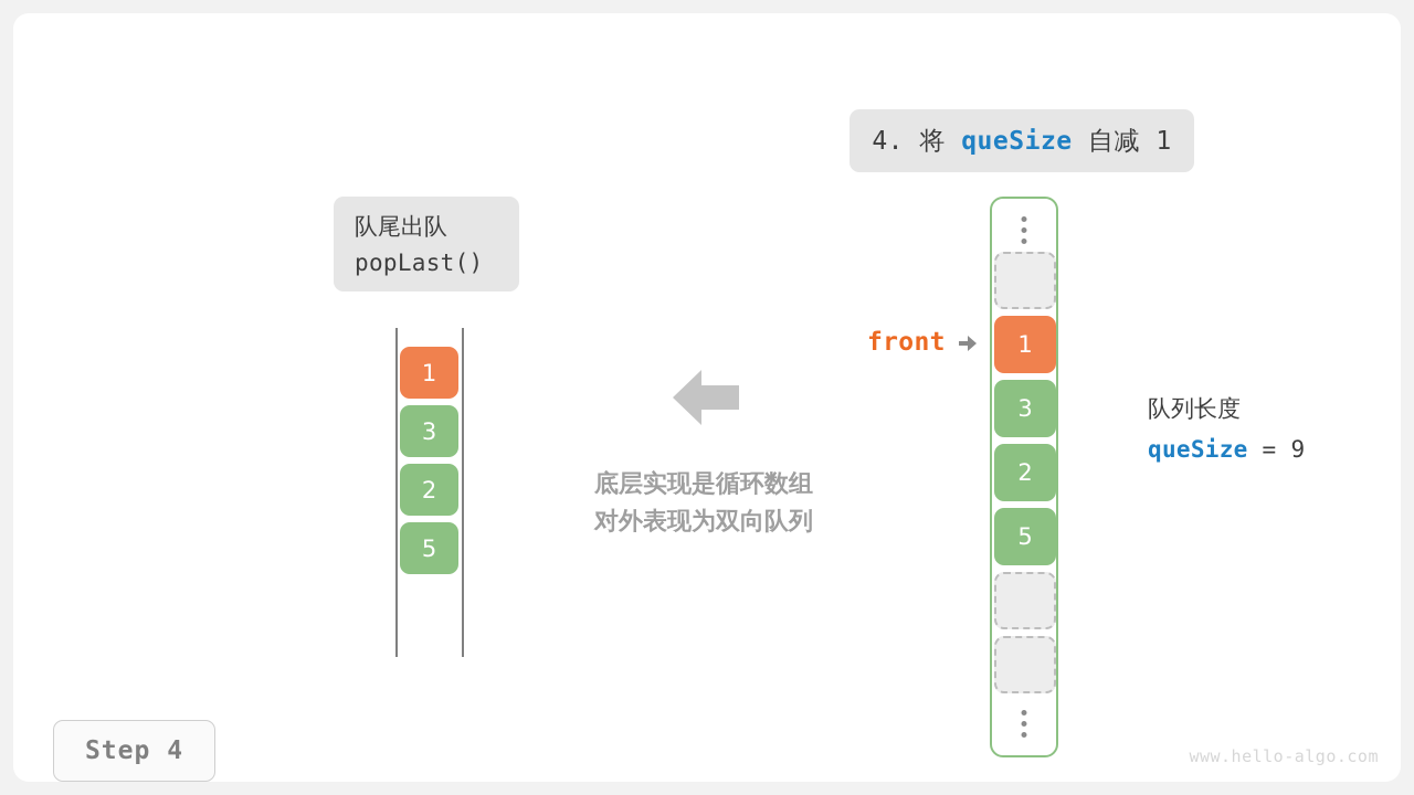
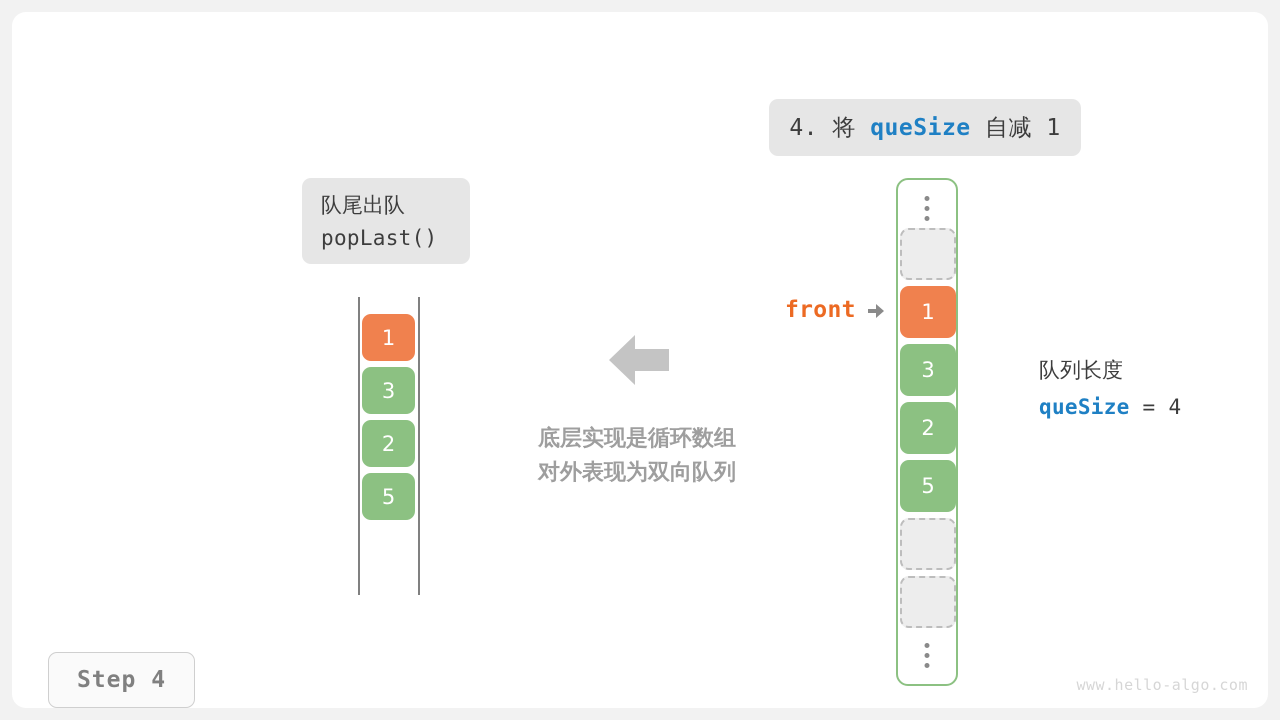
  4. 将 queSize 自减 1
  队尾出队
  popLast()
  1
  3
  2
  5
  底层实现是循环数组
  对外表现为双向队列
  front
  1
  3
  2
  5
  队列长度
- queSize = 9
+ queSize = 4
  Step 4
  www.hello-algo.com
